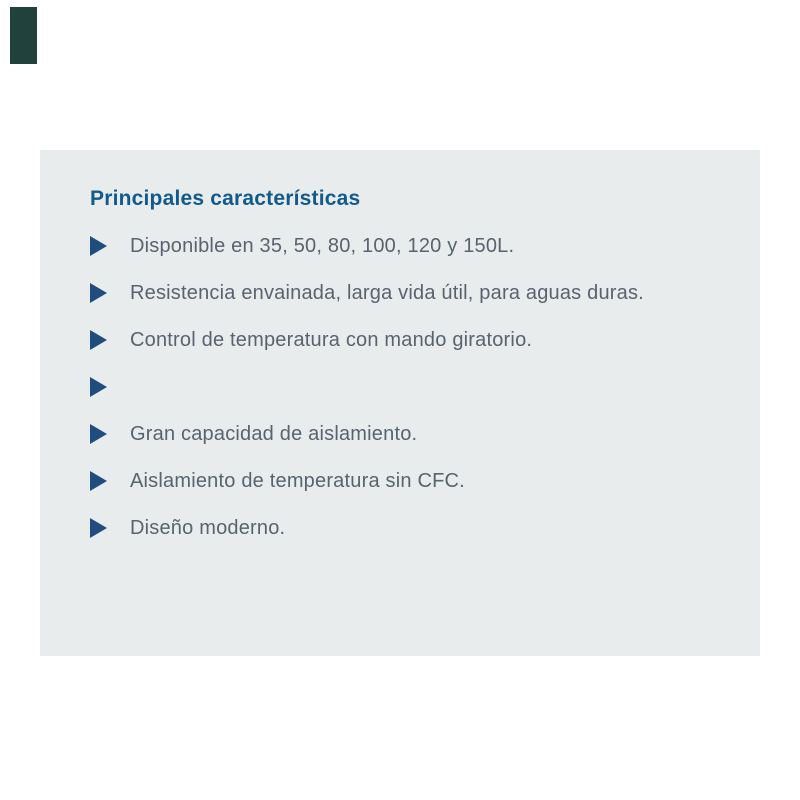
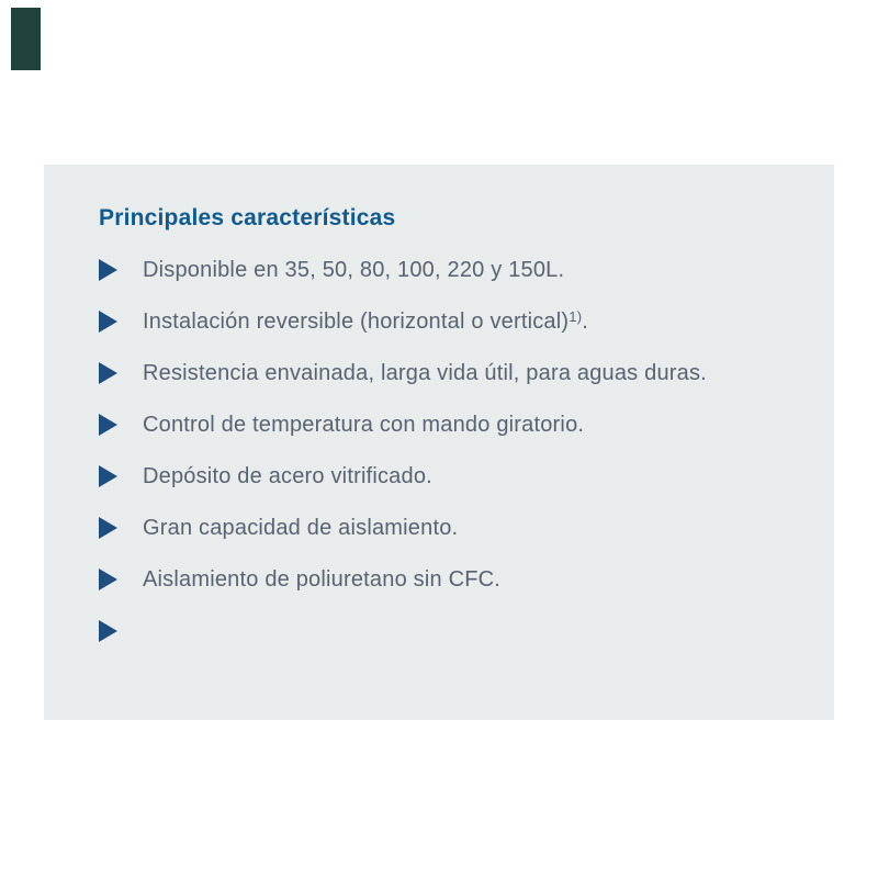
  Principales características
- Disponible en 35, 50, 80, 100, 120 y 150L.
+ Disponible en 35, 50, 80, 100, 220 y 150L.
+ Instalación reversible (horizontal o vertical)1).
  Resistencia envainada, larga vida útil, para aguas duras.
  Control de temperatura con mando giratorio.
+ Depósito de acero vitrificado.
  Gran capacidad de aislamiento.
- Aislamiento de temperatura sin CFC.
+ Aislamiento de poliuretano sin CFC.
- Diseño moderno.
